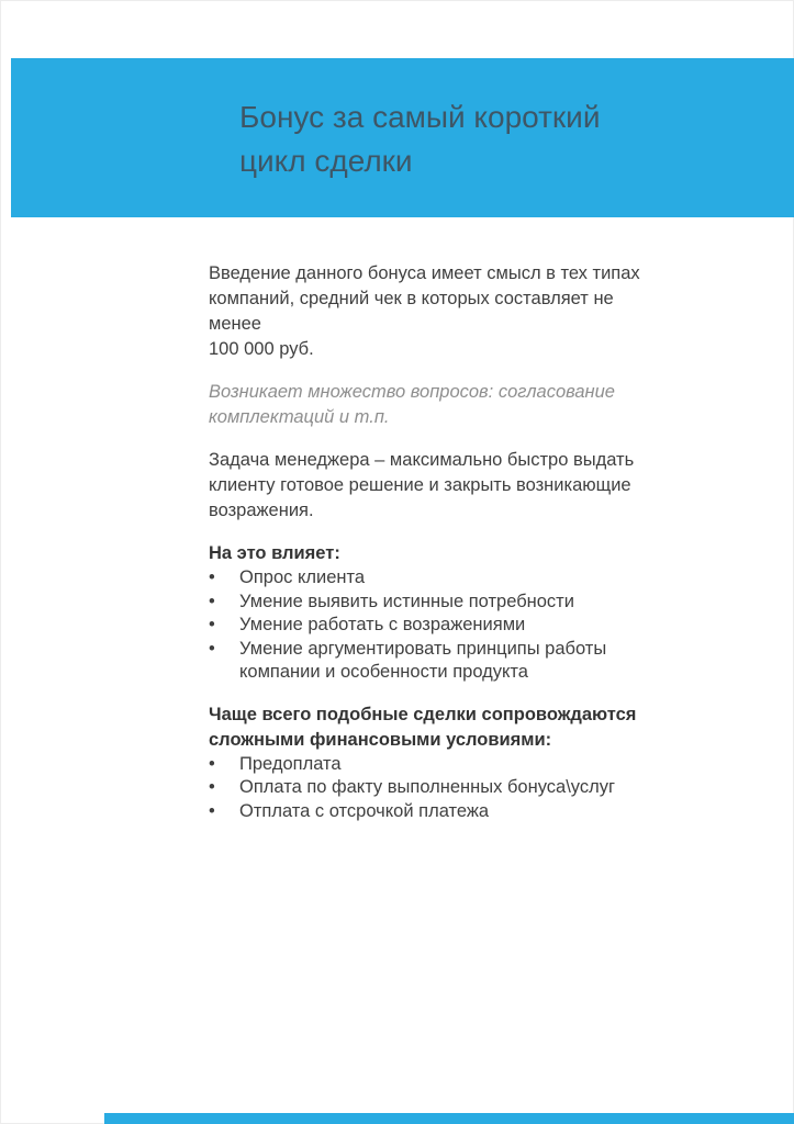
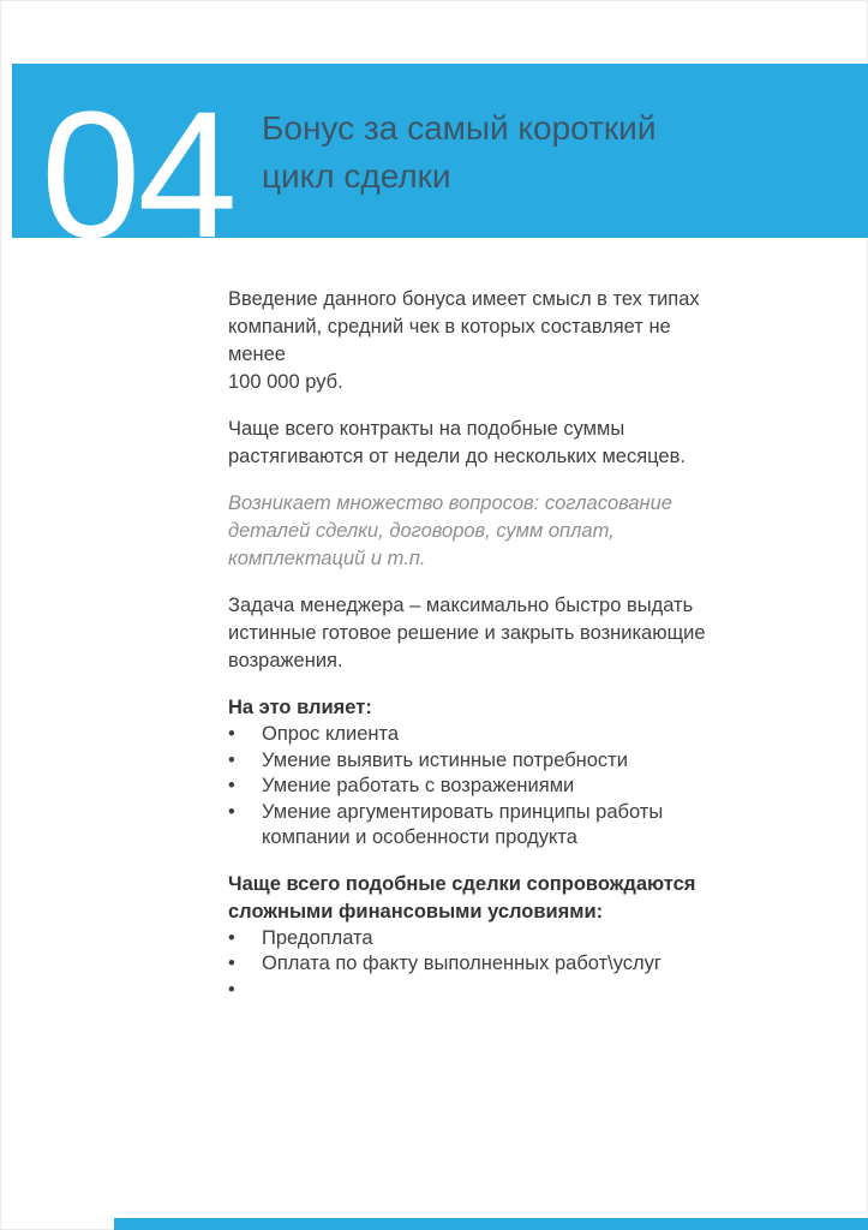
+ 04
  Бонус за самый короткий
  цикл сделки
  Введение данного бонуса имеет смысл в тех типах
  компаний, средний чек в которых составляет не менее
  100 000 руб.
+ Чаще всего контракты на подобные суммы
+ растягиваются от недели до нескольких месяцев.
  Возникает множество вопросов: согласование
+ деталей сделки, договоров, сумм оплат,
  комплектаций и т.п.
  Задача менеджера – максимально быстро выдать
- клиенту готовое решение и закрыть возникающие
+ истинные готовое решение и закрыть возникающие
  возражения.
  На это влияет:
  •
  Опрос клиента
  •
  Умение выявить истинные потребности
  •
  Умение работать с возражениями
  •
  Умение аргументировать принципы работы
  компании и особенности продукта
  Чаще всего подобные сделки сопровождаются
  сложными финансовыми условиями:
  •
  Предоплата
  •
- Оплата по факту выполненных бонуса\услуг
+ Оплата по факту выполненных работ\услуг
  •
- Отплата с отсрочкой платежа
